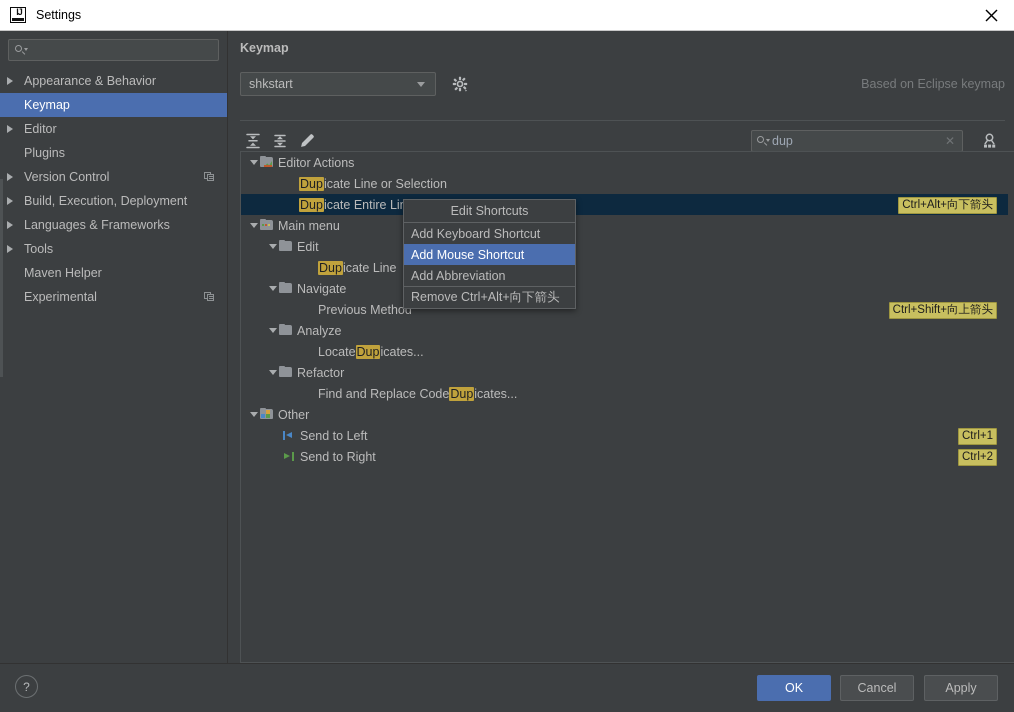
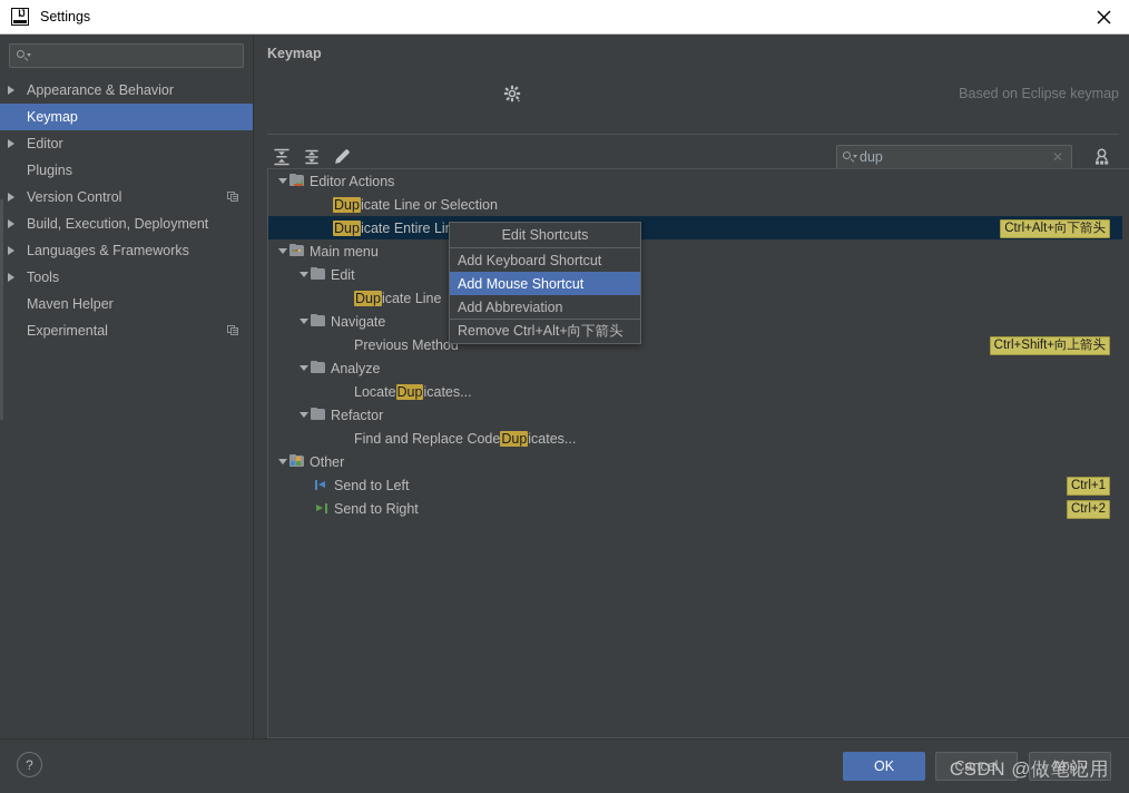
  Settings
  Appearance & Behavior
  Keymap
  Editor
  Plugins
  Version Control
  Build, Execution, Deployment
  Languages & Frameworks
  Tools
  Maven Helper
  Experimental
  Keymap
- shkstart
  Based on Eclipse keymap
  dup
  ✕
  Editor Actions
  Dup
  icate Line or Selection
  Dup
  icate Entire Li
  Ctrl+Alt+向下箭头
  Main menu
  Edit
  Dup
  icate Line
  Navigate
  Previous Method
  Ctrl+Shift+向上箭头
  Analyze
  Locate
  Dup
  icates...
  Refactor
  Find and Replace Code
  Dup
  icates...
  Other
  Send to Left
  Ctrl+1
  Send to Right
  Ctrl+2
  Edit Shortcuts
  Add Keyboard Shortcut
  Add Mouse Shortcut
  Add Abbreviation
  Remove Ctrl+Alt+向下箭头
  ?
  OK
  Cancel
  Apply
+ CSDN @做笔记用
